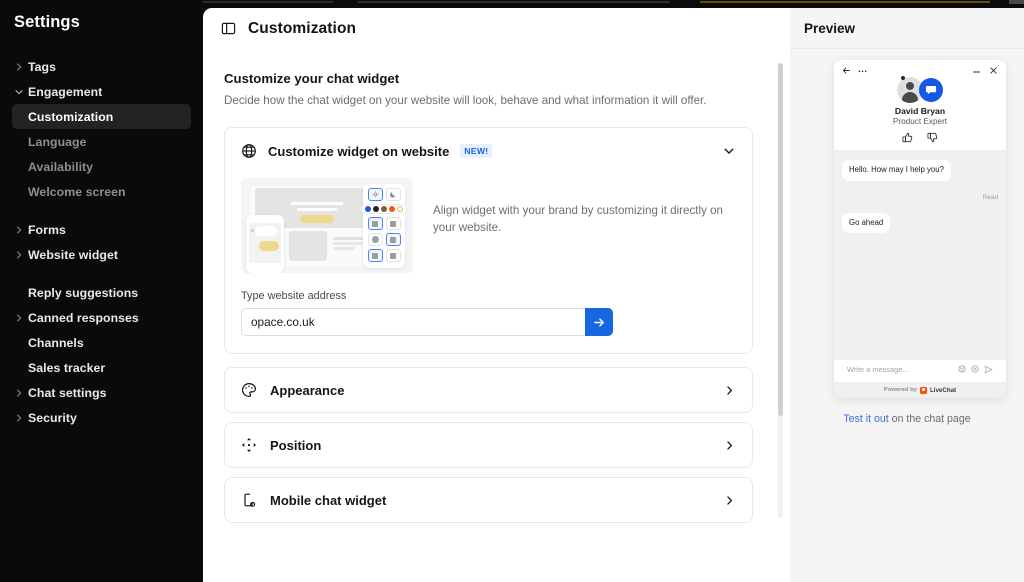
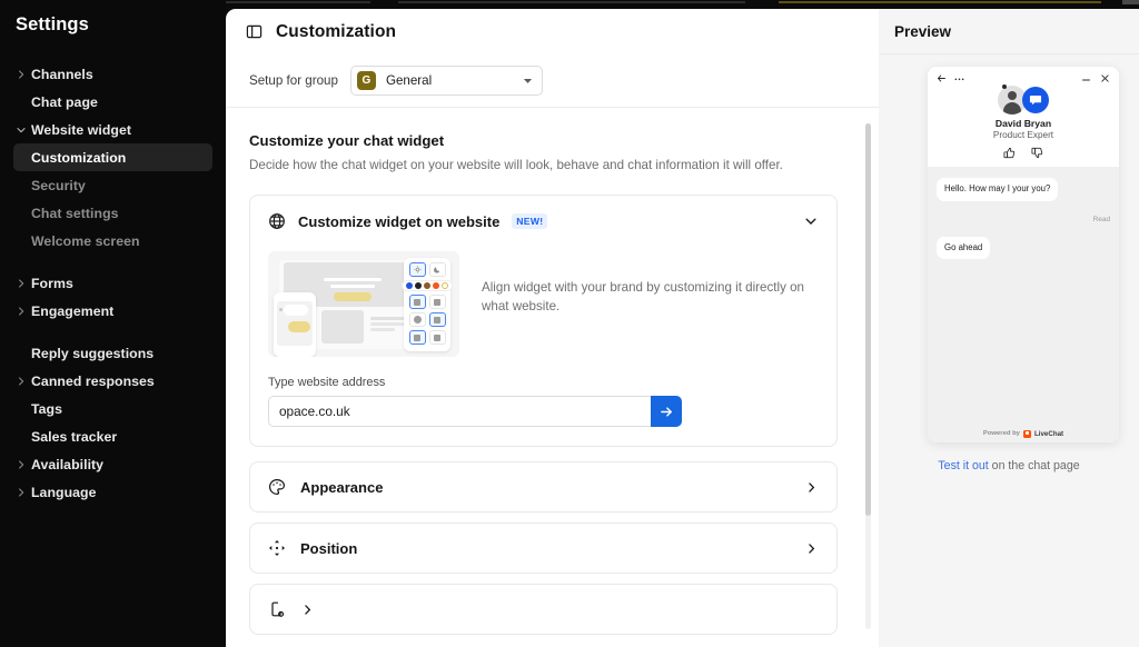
  Settings
- Tags
+ Channels
+ Chat page
- Engagement
+ Website widget
  Customization
- Language
+ Security
- Availability
+ Chat settings
  Welcome screen
  Forms
- Website widget
+ Engagement
  Reply suggestions
  Canned responses
- Channels
+ Tags
  Sales tracker
- Chat settings
+ Availability
- Security
+ Language
  Customization
+ Setup for group
+ G
+ General
  Customize your chat widget
- Decide how the chat widget on your website will look, behave and what information it will offer.
+ Decide how the chat widget on your website will look, behave and chat information it will offer.
  Customize widget on website
  NEW!
- Align widget with your brand by customizing it directly on your website.
+ Align widget with your brand by customizing it directly on what website.
  Type website address
  opace.co.uk
  Appearance
  Position
- Mobile chat widget
  Preview
  David Bryan
  Product Expert
- Hello. How may I help you?
+ Hello. How may I your you?
  Go ahead
- Write a message...
  Test it out on the chat page
